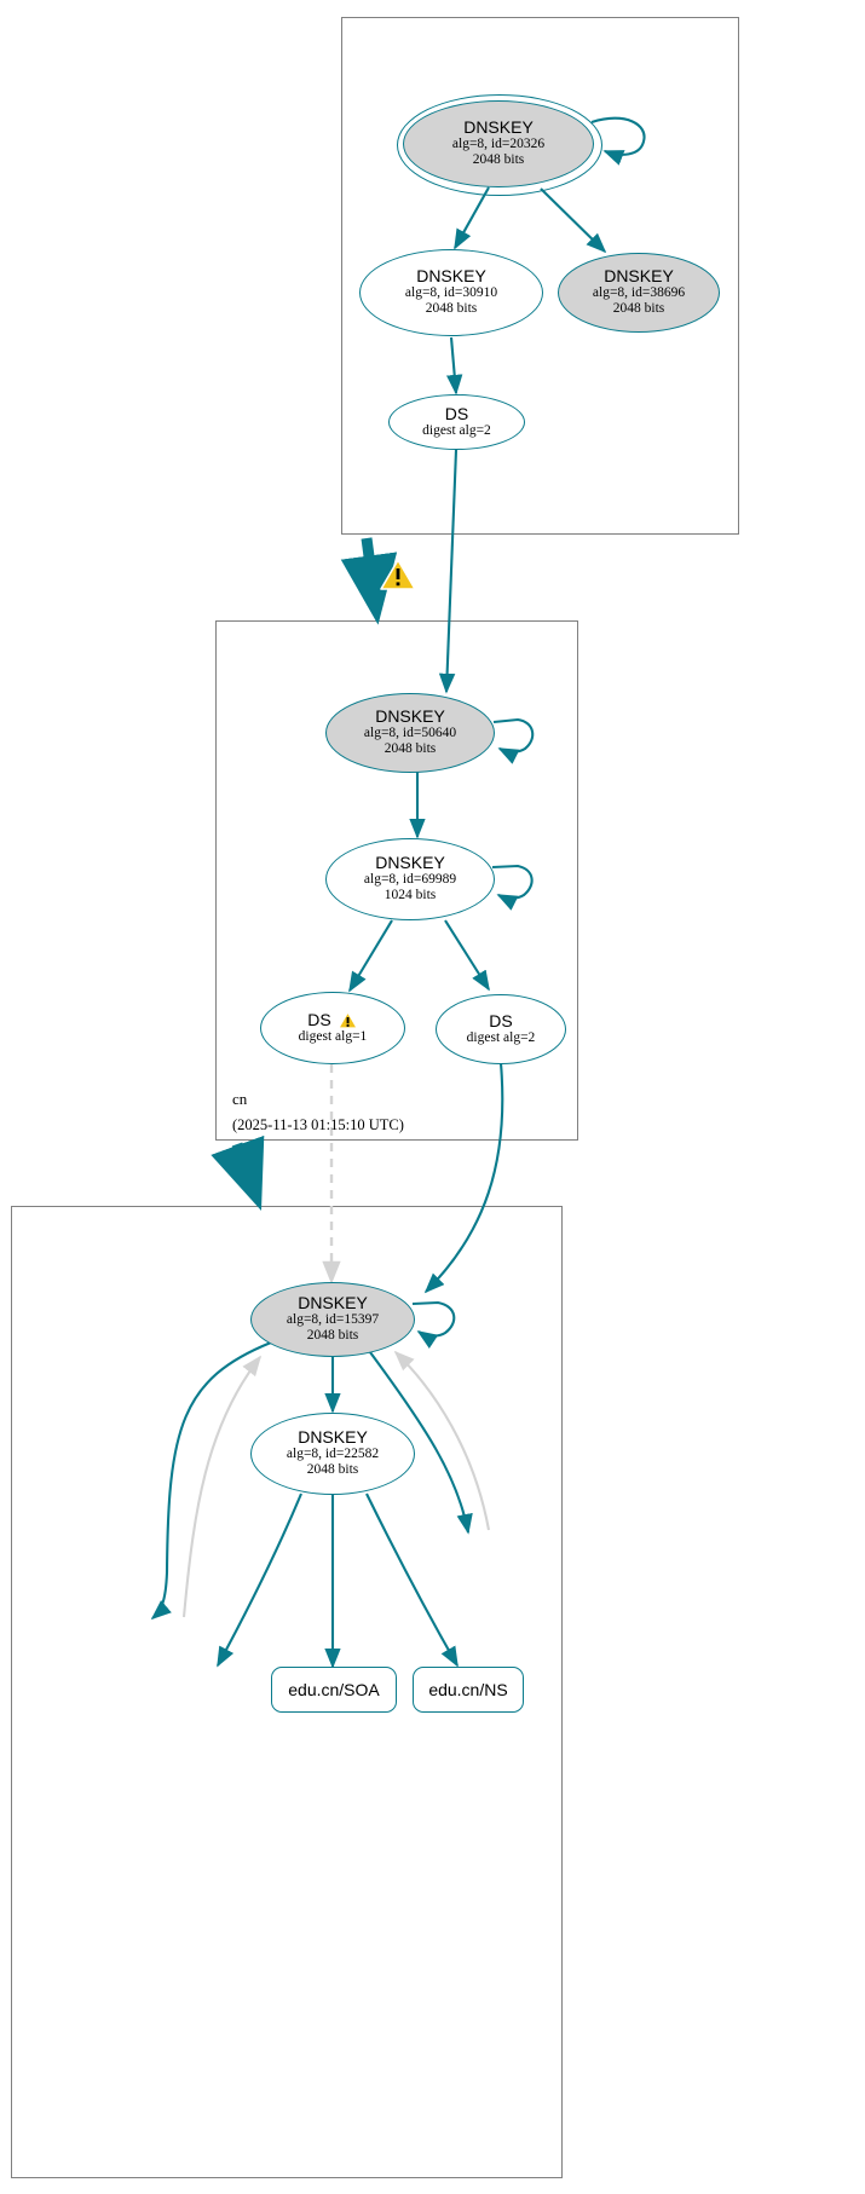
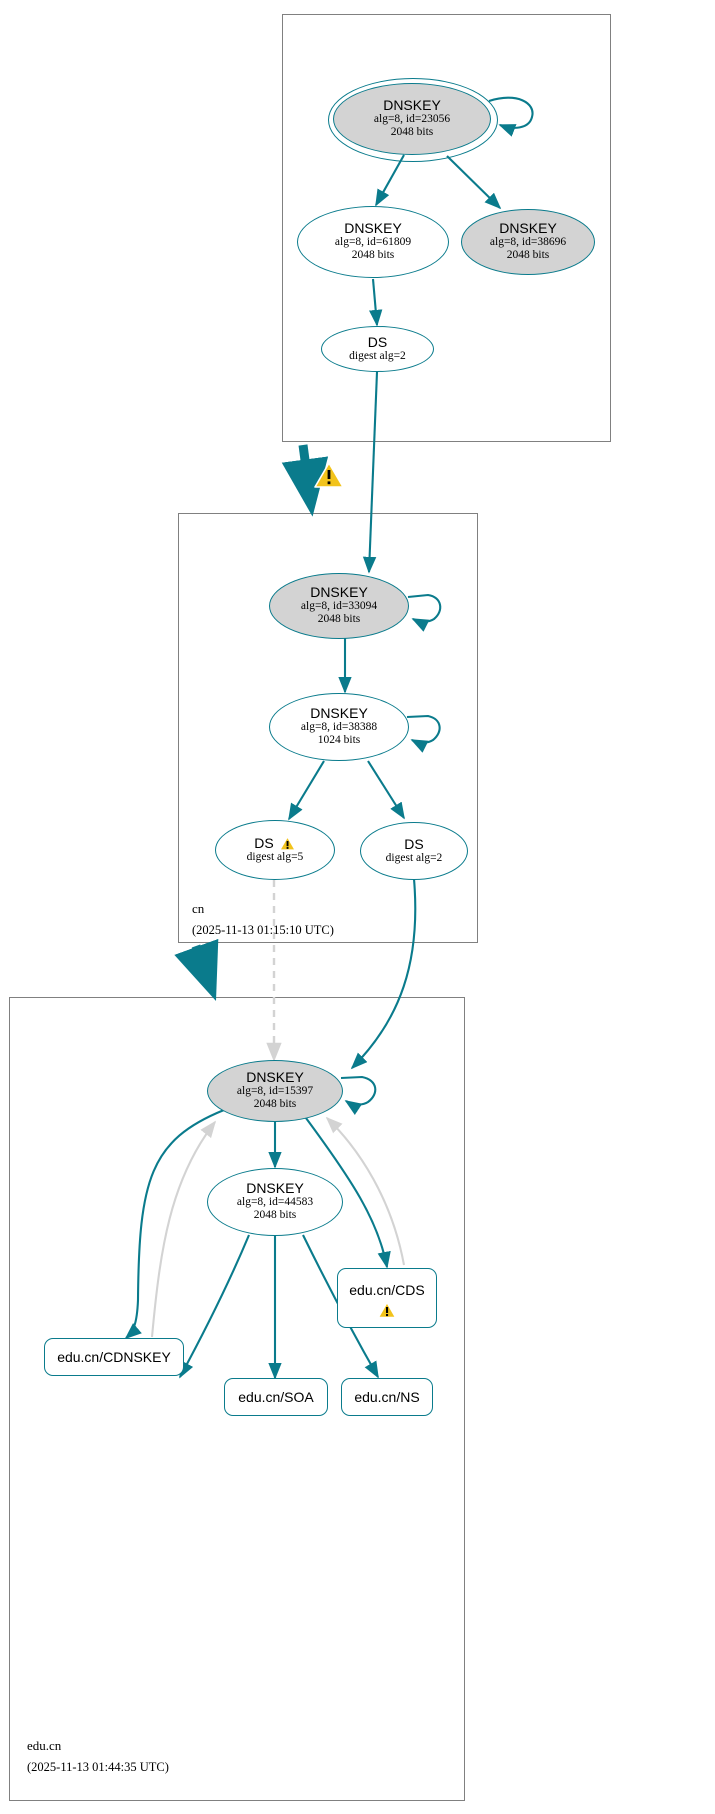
  DNSKEY
- alg=8, id=20326
+ alg=8, id=23056
  2048 bits
  DNSKEY
- alg=8, id=30910
+ alg=8, id=61809
  2048 bits
  DNSKEY
  alg=8, id=38696
  2048 bits
  DS
  digest alg=2
  DNSKEY
- alg=8, id=50640
+ alg=8, id=33094
  2048 bits
  DNSKEY
- alg=8, id=69989
+ alg=8, id=38388
  1024 bits
  DS
- digest alg=1
+ digest alg=5
  DS
  digest alg=2
  cn
  (2025-11-13 01:15:10 UTC)
  DNSKEY
  alg=8, id=15397
  2048 bits
  DNSKEY
- alg=8, id=22582
+ alg=8, id=44583
  2048 bits
+ edu.cn/CDS
+ edu.cn/CDNSKEY
  edu.cn/SOA
  edu.cn/NS
+ edu.cn
+ (2025-11-13 01:44:35 UTC)
